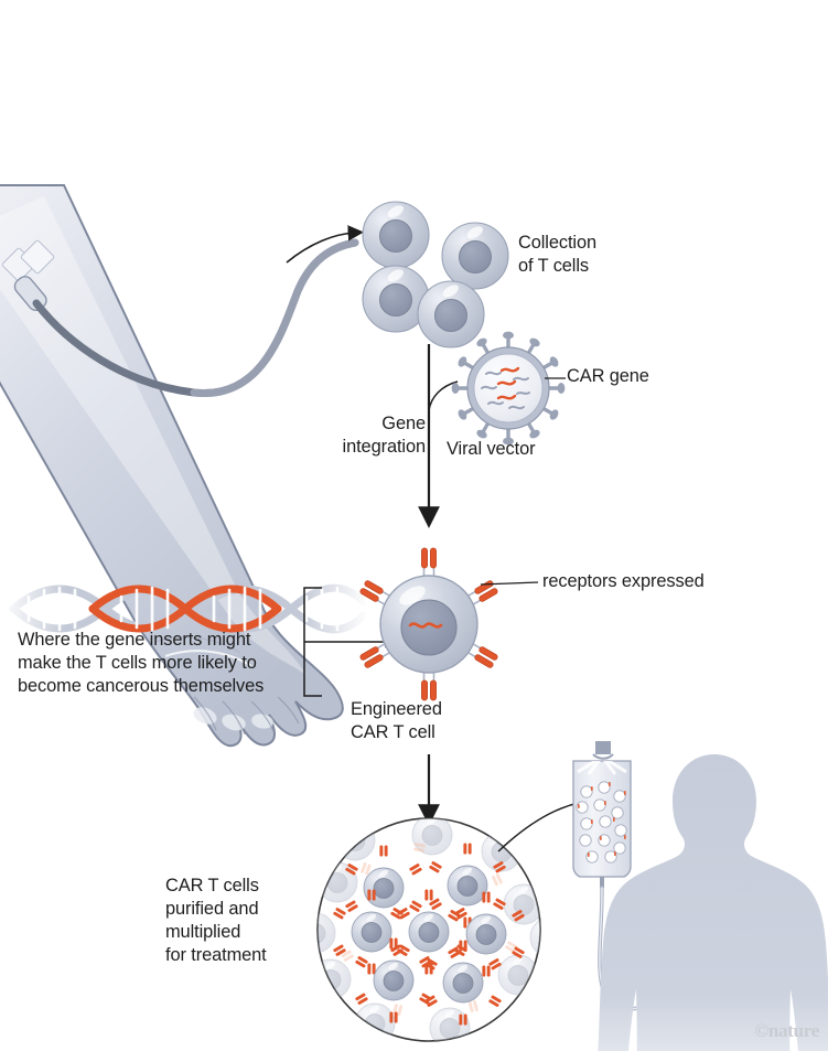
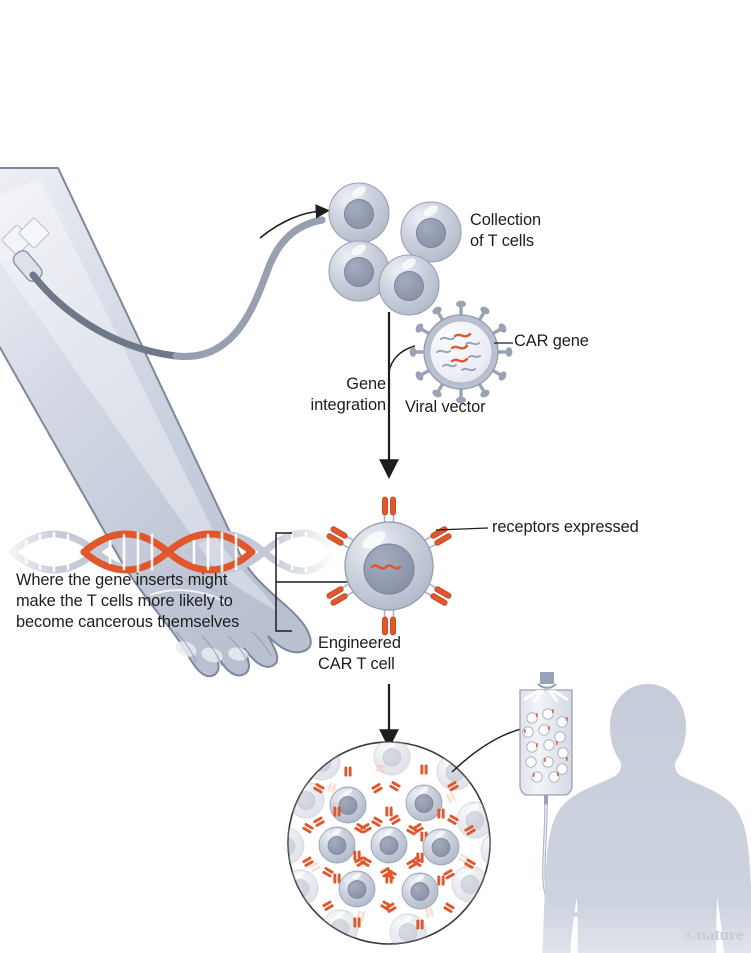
  Collection
  of T cells
  Gene
  integration
  Viral vector
  CAR gene
  receptors expressed
  Engineered
  CAR T cell
  Where the gene inserts might
  make the T cells more likely to
  become cancerous themselves
- CAR T cells
- purified and
- multiplied
- for treatment
  ©nature
